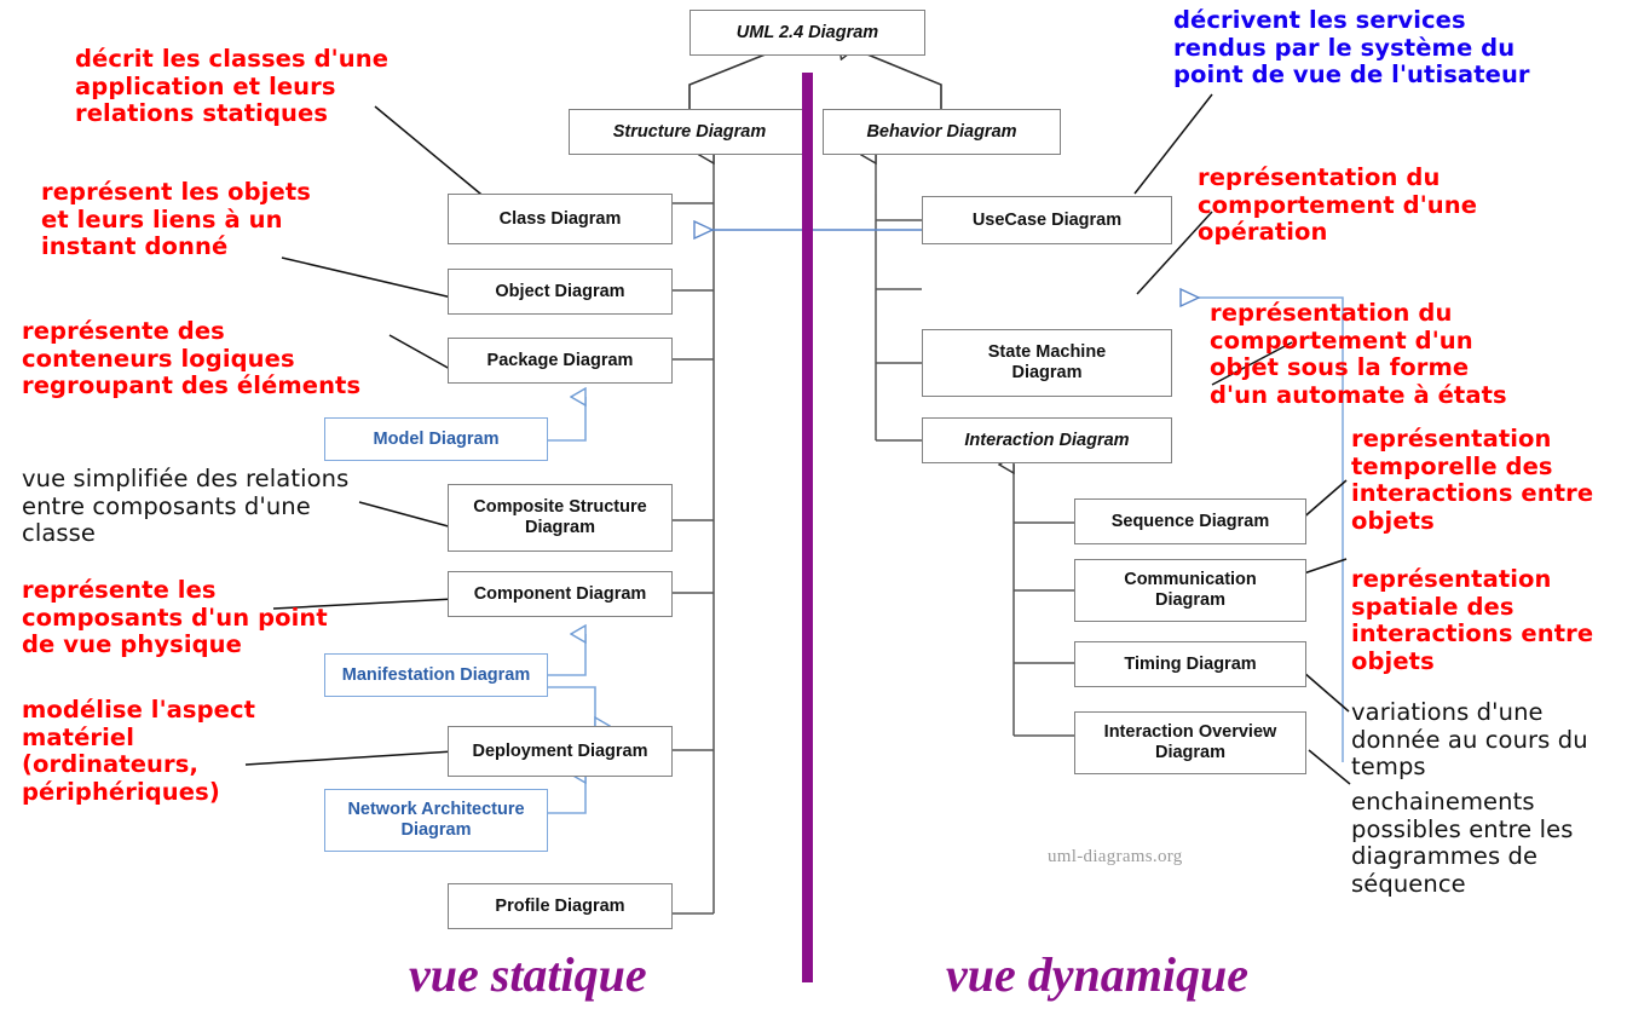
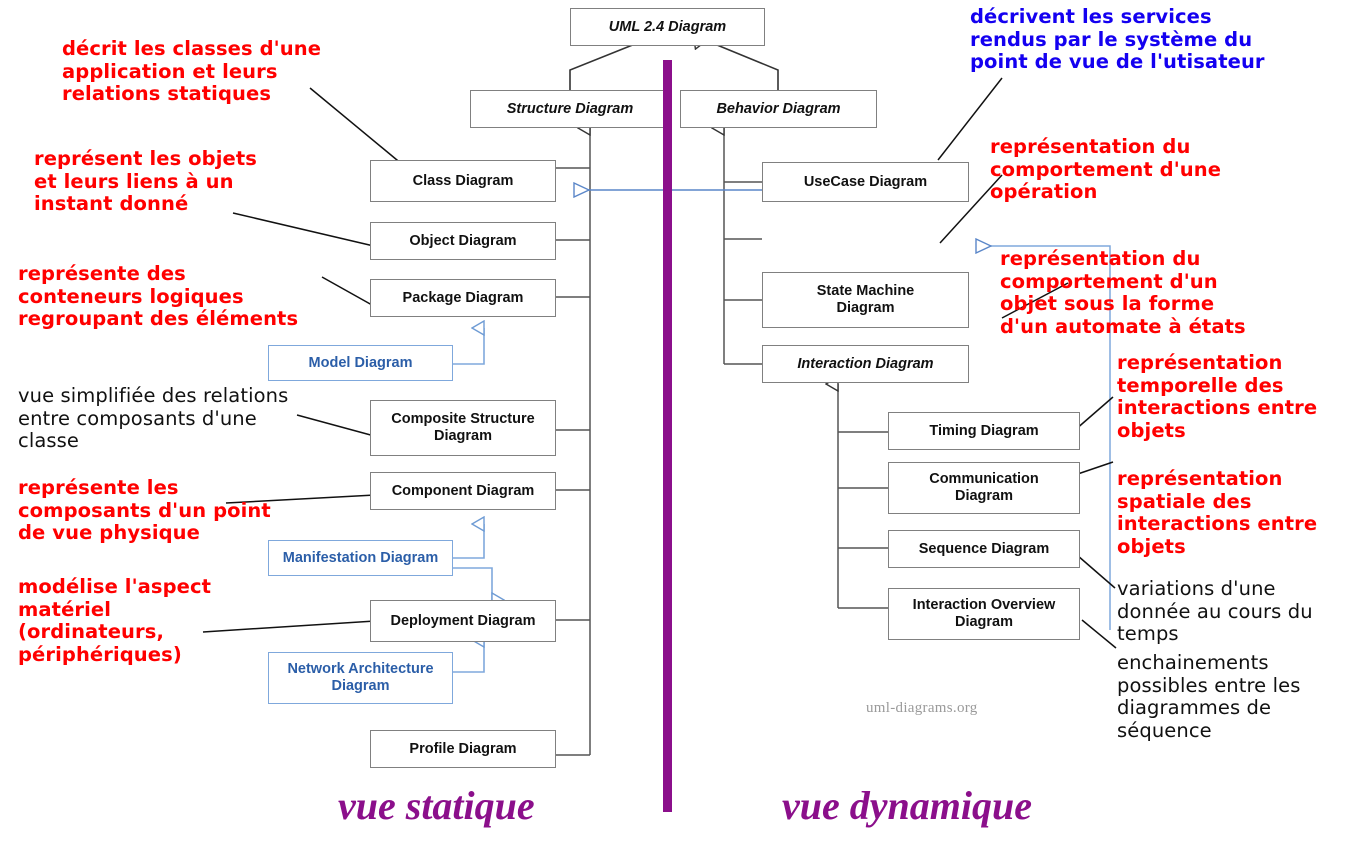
  UML 2.4 Diagram
  Structure Diagram
  Behavior Diagram
  Class Diagram
  Object Diagram
  Package Diagram
  Composite Structure
  Diagram
  Component Diagram
  Deployment Diagram
  Profile Diagram
  Model Diagram
  Manifestation Diagram
  Network Architecture
  Diagram
  UseCase Diagram
  State Machine
  Diagram
  Interaction Diagram
- Sequence Diagram
+ Timing Diagram
  Communication
  Diagram
- Timing Diagram
+ Sequence Diagram
  Interaction Overview
  Diagram
  décrit les classes d'une
  application et leurs
  relations statiques
  représent les objets
  et leurs liens à un
  instant donné
  représente des
  conteneurs logiques
  regroupant des éléments
  vue simplifiée des relations
  entre composants d'une
  classe
  représente les
  composants d'un point
  de vue physique
  modélise l'aspect
  matériel
  (ordinateurs,
  périphériques)
  décrivent les services
  rendus par le système du
  point de vue de l'utisateur
  représentation du
  comportement d'une
  opération
  représentation du
  comportement d'un
  objet sous la forme
  d'un automate à états
  représentation
  temporelle des
  interactions entre
  objets
  représentation
  spatiale des
  interactions entre
  objets
  variations d'une
  donnée au cours du
  temps
  enchainements
  possibles entre les
  diagrammes de
  séquence
  uml-diagrams.org
  vue statique
  vue dynamique
